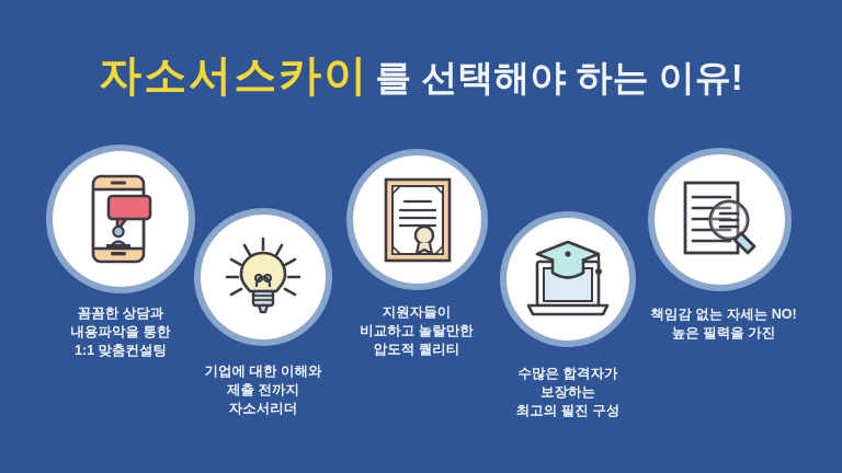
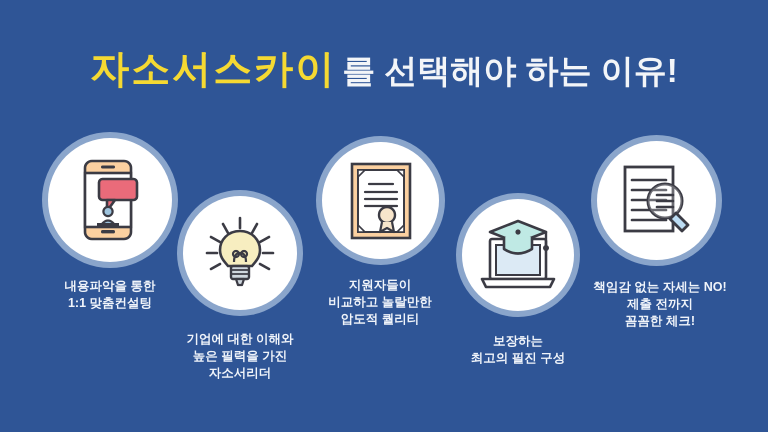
  자소서스카이 를 선택해야 하는 이유!
- 꼼꼼한 상담과
  내용파악을 통한
  1:1 맞춤컨설팅
  기업에 대한 이해와
- 제출 전까지
+ 높은 필력을 가진
  자소서리더
  지원자들이
  비교하고 놀랄만한
  압도적 퀄리티
- 수많은 합격자가
  보장하는
  최고의 필진 구성
  책임감 없는 자세는 NO!
- 높은 필력을 가진
+ 제출 전까지
+ 꼼꼼한 체크!
